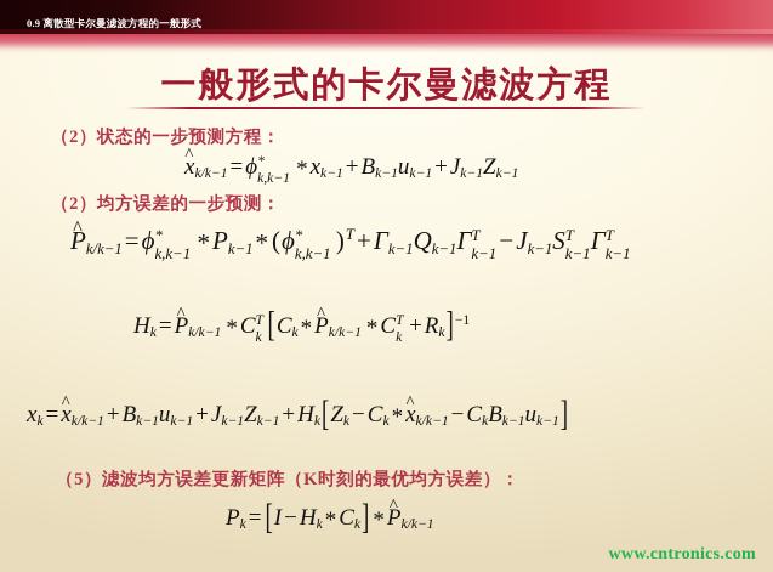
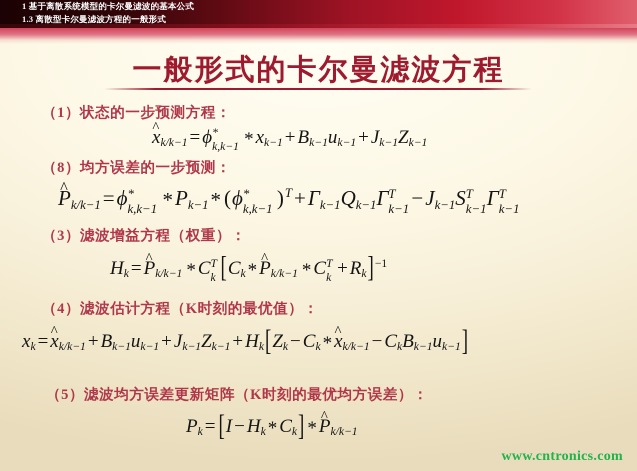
+ 1 基于离散系统模型的卡尔曼滤波的基本公式
- 0.9 离散型卡尔曼滤波方程的一般形式
+ 1.3 离散型卡尔曼滤波方程的一般形式
  一般形式的卡尔曼滤波方程
- （2）状态的一步预测方程：
+ （1）状态的一步预测方程：
  x
  ^
  k/k−1 =ϕ
  *
  k,k−1
  *xk−1 +Bk−1uk−1 +Jk−1Zk−1
- （2）均方误差的一步预测：
+ （8）均方误差的一步预测：
  P
  ^
  k/k−1 =ϕ
  *
  k,k−1
  *Pk−1 * (ϕ
  *
  k,k−1
  )T +Γk−1Qk−1Γ
  T
  k−1
  −Jk−1S
  T
  k−1
  Γ
  T
  k−1
+ （3）滤波增益方程（权重）：
  Hk =P
  ^
  k/k−1 *C
  T
  k
  [Ck *P
  ^
  k/k−1 *C
  T
  k
  +Rk]−1
+ （4）滤波估计方程（K时刻的最优值）：
  xk =x
  ^
  k/k−1 +Bk−1uk−1 +Jk−1Zk−1 +Hk[Zk −Ck *x
  ^
  k/k−1 −CkBk−1uk−1]
  （5）滤波均方误差更新矩阵（K时刻的最优均方误差）：
  Pk = [I−Hk *Ck] *P
  ^
  k/k−1
  www.cntronics.com
